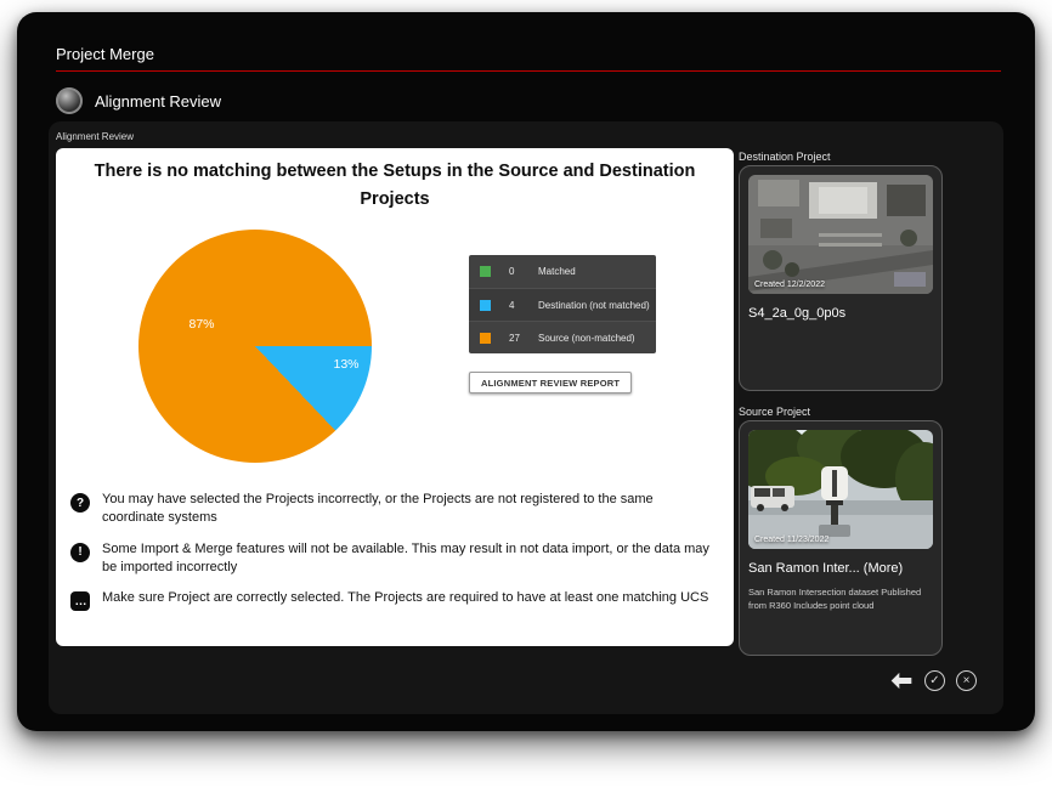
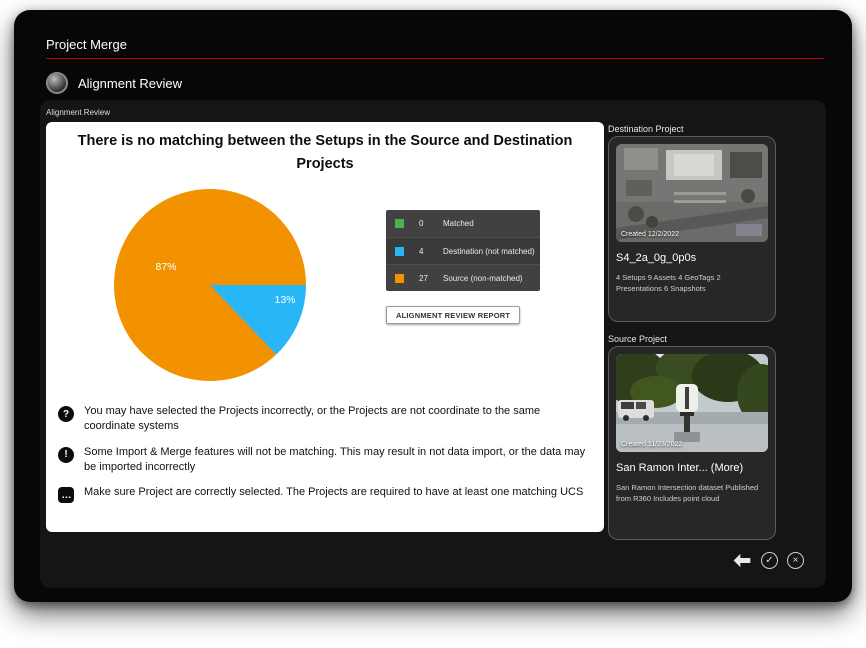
  Project Merge
  Alignment Review
  Alignment Review
  There is no matching between the Setups in the Source and Destination Projects
  87%
  13%
  0
  Matched
  4
  Destination (not matched)
  27
  Source (non-matched)
  ALIGNMENT REVIEW REPORT
  ?
- You may have selected the Projects incorrectly, or the Projects are not registered to the same coordinate systems
+ You may have selected the Projects incorrectly, or the Projects are not coordinate to the same coordinate systems
  !
- Some Import & Merge features will not be available. This may result in not data import, or the data may be imported incorrectly
+ Some Import & Merge features will not be matching. This may result in not data import, or the data may be imported incorrectly
  …
  Make sure Project are correctly selected. The Projects are required to have at least one matching UCS
  Destination Project
  S4_2a_0g_0p0s
+ 4 Setups 9 Assets 4 GeoTags 2 Presentations 6 Snapshots
  Source Project
  San Ramon Inter... (More)
  San Ramon Intersection dataset Published from R360 Includes point cloud
  ✓
  ×
